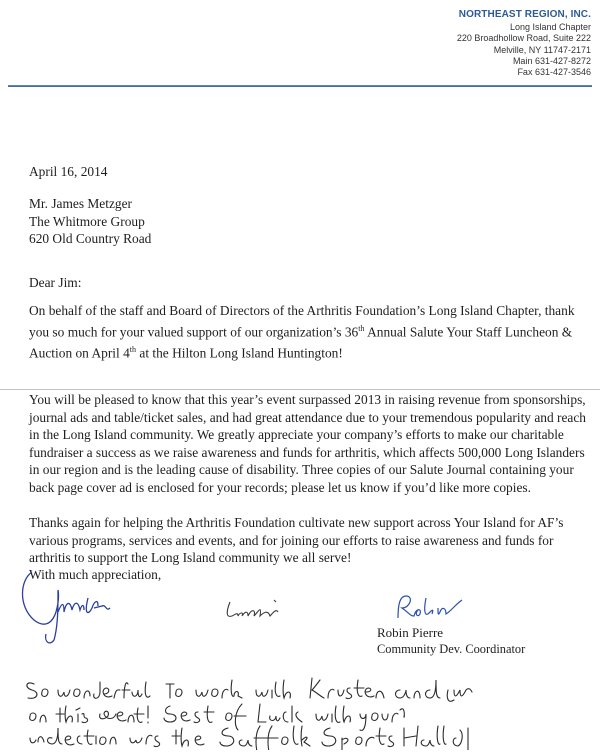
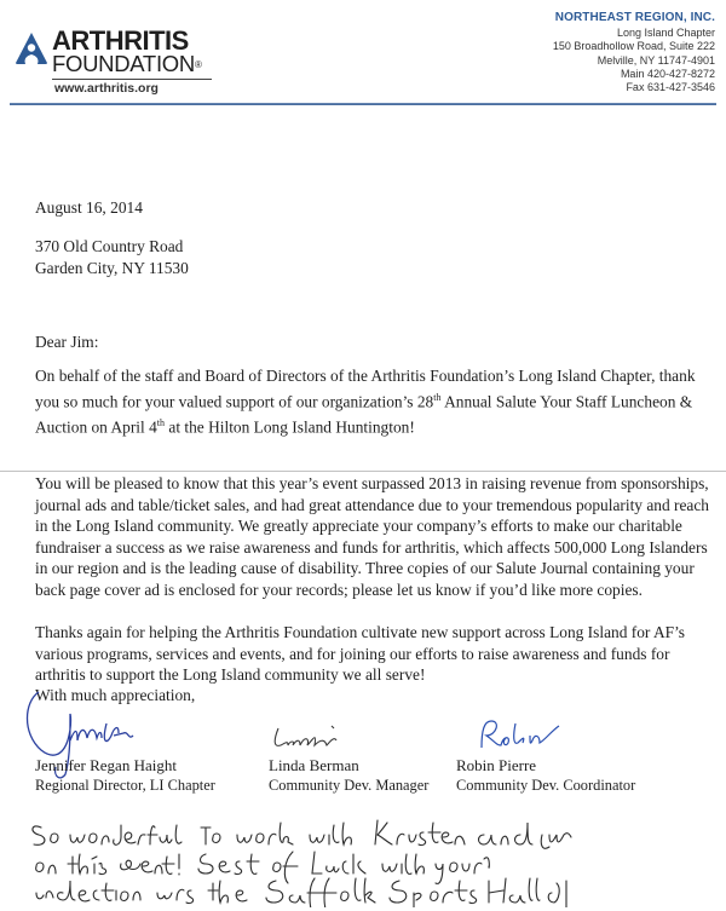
+ ARTHRITIS
+ FOUNDATION®
+ www.arthritis.org
  NORTHEAST REGION, INC.
  Long Island Chapter
- 220 Broadhollow Road, Suite 222
+ 150 Broadhollow Road, Suite 222
- Melville, NY 11747-2171
+ Melville, NY 11747-4901
- Main 631-427-8272
+ Main 420-427-8272
  Fax 631-427-3546
- April 16, 2014
+ August 16, 2014
- Mr. James Metzger
- The Whitmore Group
- 620 Old Country Road
+ 370 Old Country Road
+ Garden City, NY 11530
  Dear Jim:
- On behalf of the staff and Board of Directors of the Arthritis Foundation’s Long Island Chapter, thank you so much for your valued support of our organization’s 36th Annual Salute Your Staff Luncheon & Auction on April 4th at the Hilton Long Island Huntington!
+ On behalf of the staff and Board of Directors of the Arthritis Foundation’s Long Island Chapter, thank you so much for your valued support of our organization’s 28th Annual Salute Your Staff Luncheon & Auction on April 4th at the Hilton Long Island Huntington!
  You will be pleased to know that this year’s event surpassed 2013 in raising revenue from sponsorships, journal ads and table/ticket sales, and had great attendance due to your tremendous popularity and reach in the Long Island community. We greatly appreciate your company’s efforts to make our charitable fundraiser a success as we raise awareness and funds for arthritis, which affects 500,000 Long Islanders in our region and is the leading cause of disability. Three copies of our Salute Journal containing your back page cover ad is enclosed for your records; please let us know if you’d like more copies.
- Thanks again for helping the Arthritis Foundation cultivate new support across Your Island for AF’s various programs, services and events, and for joining our efforts to raise awareness and funds for arthritis to support the Long Island community we all serve!
+ Thanks again for helping the Arthritis Foundation cultivate new support across Long Island for AF’s various programs, services and events, and for joining our efforts to raise awareness and funds for arthritis to support the Long Island community we all serve!
  With much appreciation,
+ Jennifer Regan Haight
+ Regional Director, LI Chapter
+ Linda Berman
+ Community Dev. Manager
  Robin Pierre
  Community Dev. Coordinator
